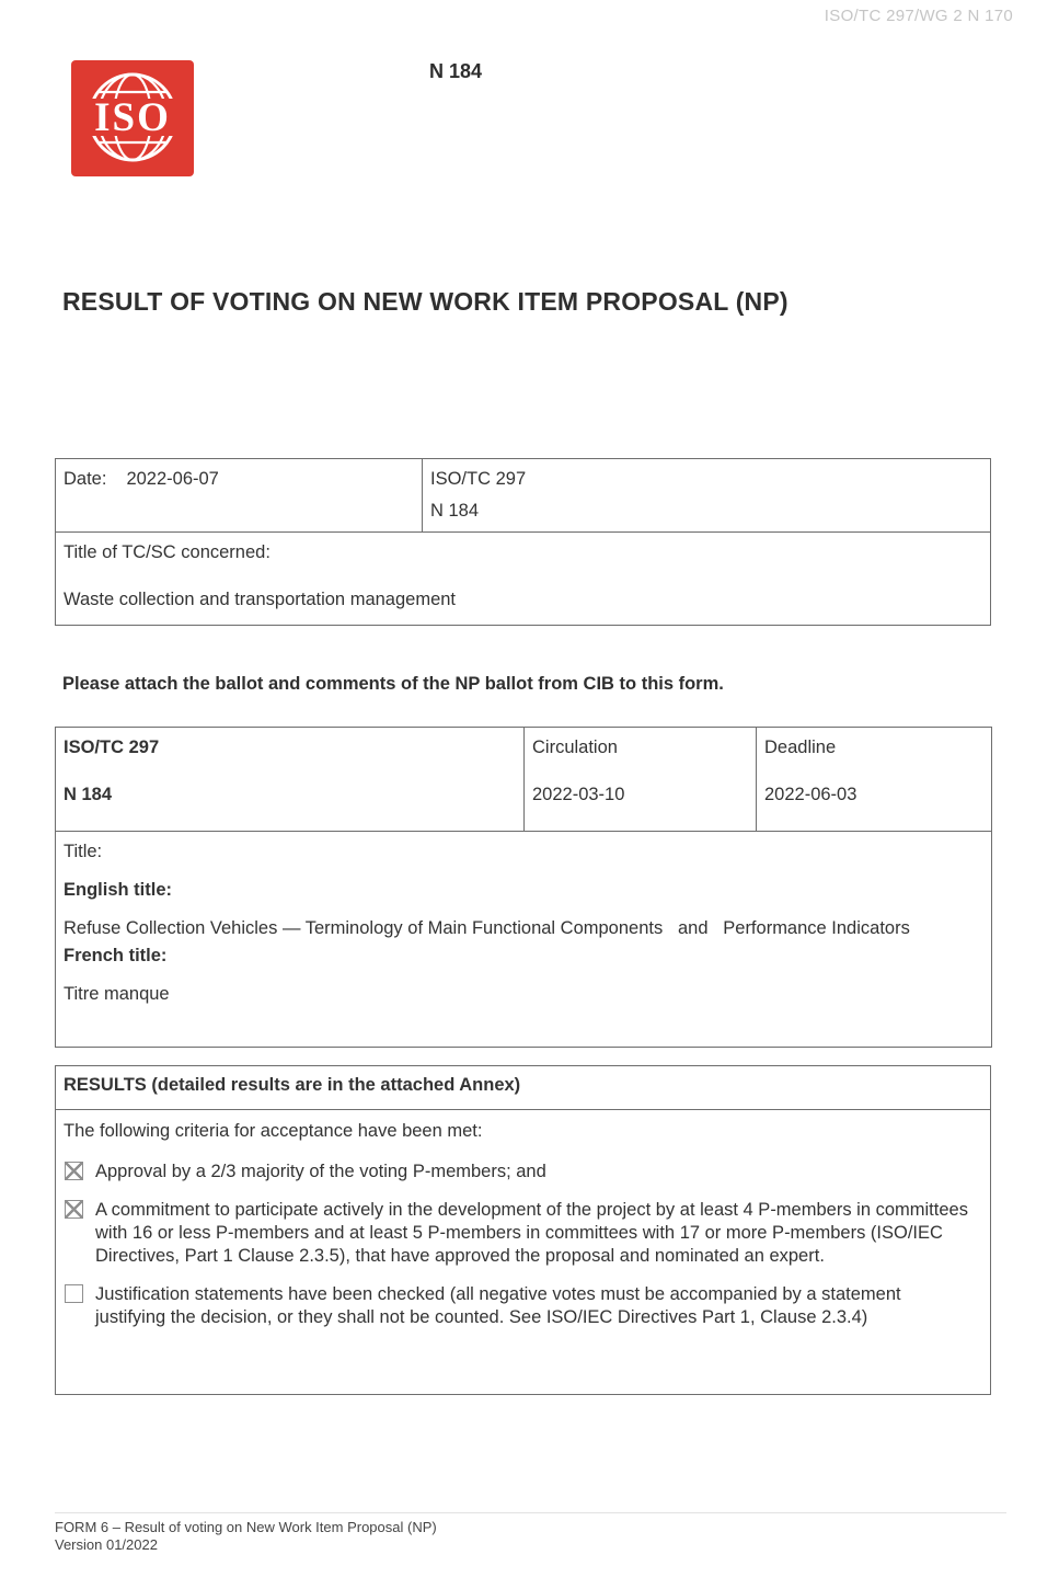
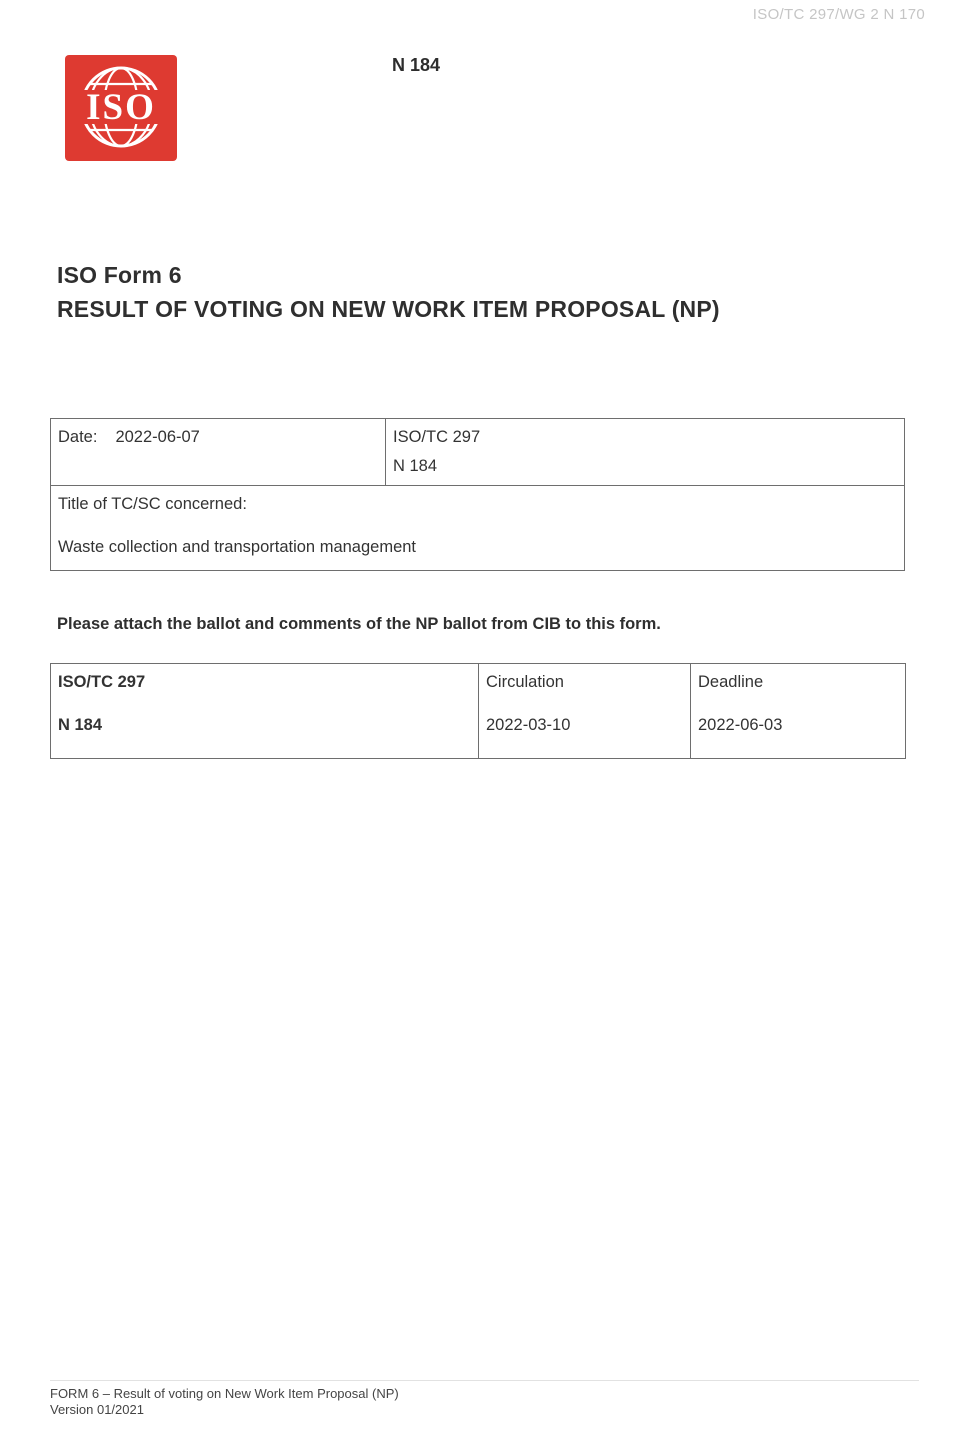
  ISO/TC 297/WG 2 N 170
  ISO
  N 184
+ ISO Form 6
  RESULT OF VOTING ON NEW WORK ITEM PROPOSAL (NP)
  Date: 2022-06-07	ISO/TC 297 N 184
  Title of TC/SC concerned: Waste collection and transportation management
  Please attach the ballot and comments of the NP ballot from CIB to this form.
  ISO/TC 297 N 184	Circulation 2022-03-10	Deadline 2022-06-03
- Title: English title: Refuse Collection Vehicles — Terminology of Main Functional Components and Performance Indicators French title: Titre manque
- RESULTS (detailed results are in the attached Annex)
- The following criteria for acceptance have been met: Approval by a 2/3 majority of the voting P-members; andA commitment to participate actively in the development of the project by at least 4 P-members in committees with 16 or less P-members and at least 5 P-members in committees with 17 or more P-members (ISO/IEC Directives, Part 1 Clause 2.3.5), that have approved the proposal and nominated an expert.Justification statements have been checked (all negative votes must be accompanied by a statement justifying the decision, or they shall not be counted. See ISO/IEC Directives Part 1, Clause 2.3.4)
  FORM 6 – Result of voting on New Work Item Proposal (NP)
- Version 01/2022
+ Version 01/2021
